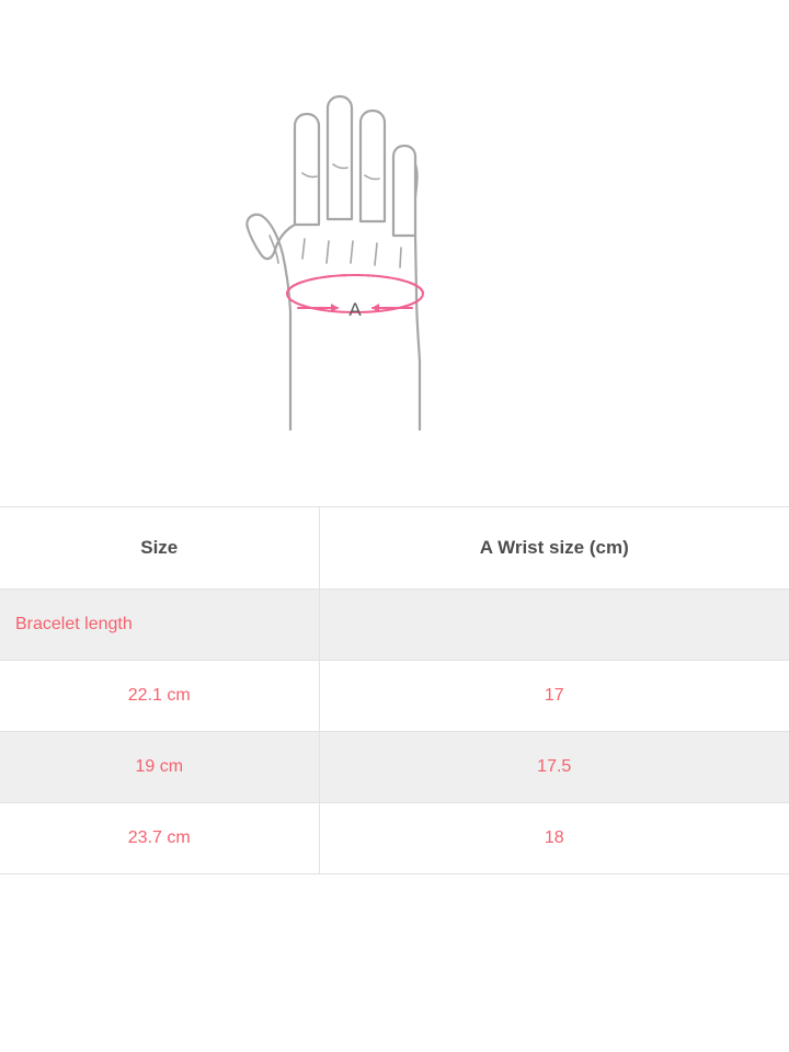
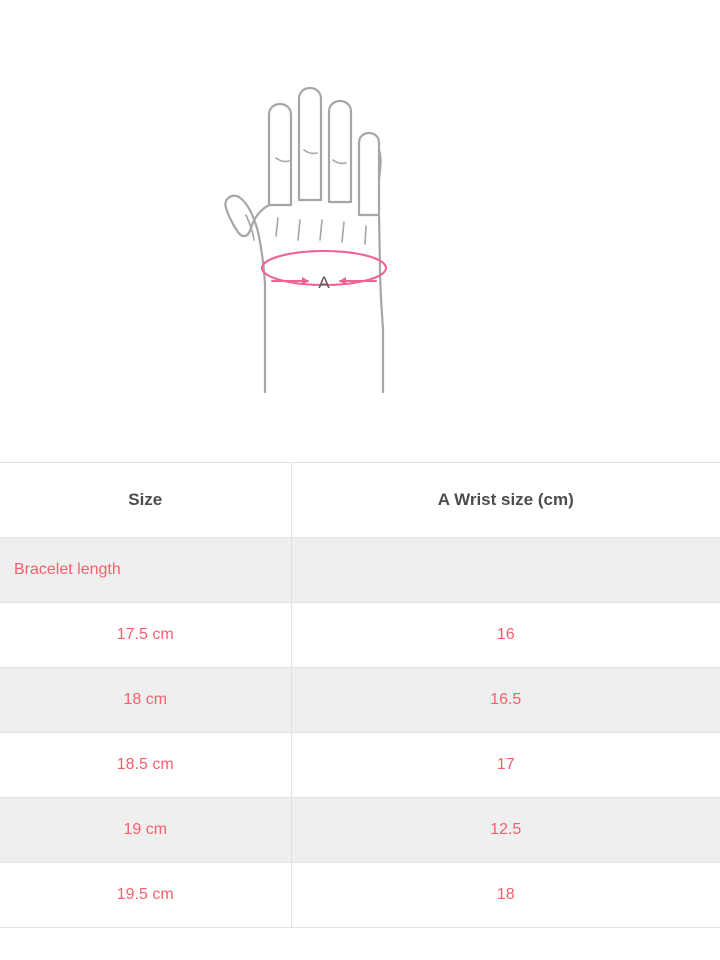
  A
  Size	A Wrist size (cm)
  Bracelet length
+ 17.5 cm	16
+ 18 cm	16.5
- 22.1 cm	17
+ 18.5 cm	17
- 19 cm	17.5
+ 19 cm	12.5
- 23.7 cm	18
+ 19.5 cm	18
